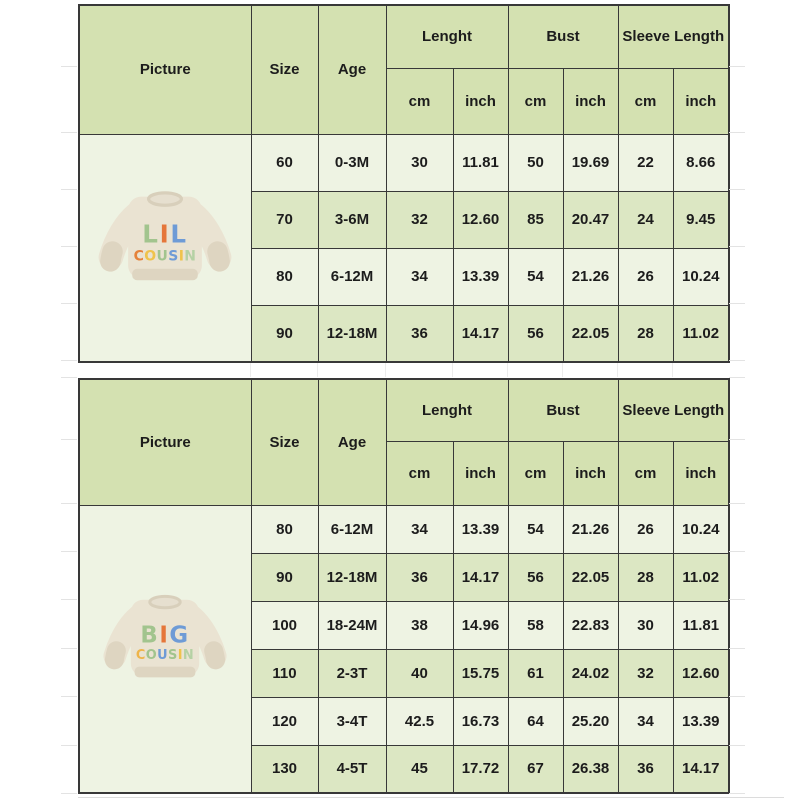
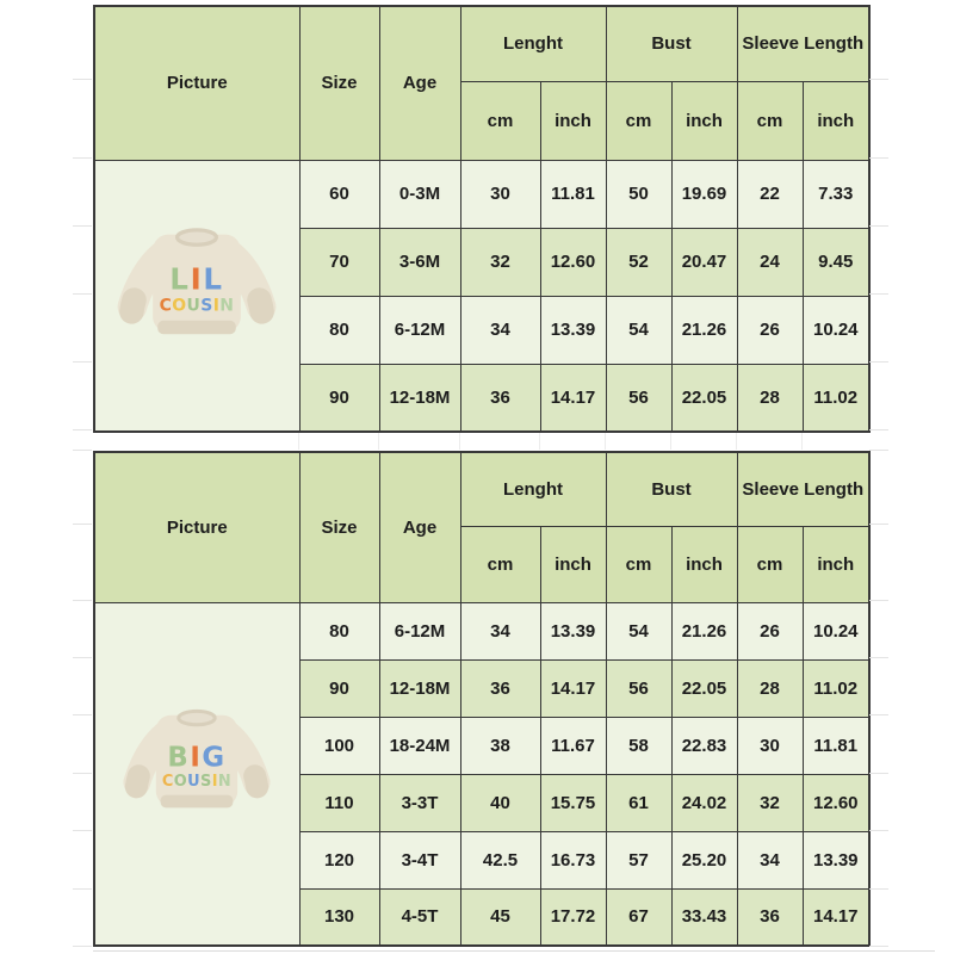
  Picture	Size	Age	Lenght	Bust	Sleeve Length
  cm	inch	cm	inch	cm	inch
- LIL COUSIN	60	0-3M	30	11.81	50	19.69	22	8.66
+ LIL COUSIN	60	0-3M	30	11.81	50	19.69	22	7.33
- 70	3-6M	32	12.60	85	20.47	24	9.45
+ 70	3-6M	32	12.60	52	20.47	24	9.45
  80	6-12M	34	13.39	54	21.26	26	10.24
  90	12-18M	36	14.17	56	22.05	28	11.02
  Picture	Size	Age	Lenght	Bust	Sleeve Length
  cm	inch	cm	inch	cm	inch
  BIG COUSIN	80	6-12M	34	13.39	54	21.26	26	10.24
  90	12-18M	36	14.17	56	22.05	28	11.02
- 100	18-24M	38	14.96	58	22.83	30	11.81
+ 100	18-24M	38	11.67	58	22.83	30	11.81
- 110	2-3T	40	15.75	61	24.02	32	12.60
+ 110	3-3T	40	15.75	61	24.02	32	12.60
- 120	3-4T	42.5	16.73	64	25.20	34	13.39
+ 120	3-4T	42.5	16.73	57	25.20	34	13.39
- 130	4-5T	45	17.72	67	26.38	36	14.17
+ 130	4-5T	45	17.72	67	33.43	36	14.17
